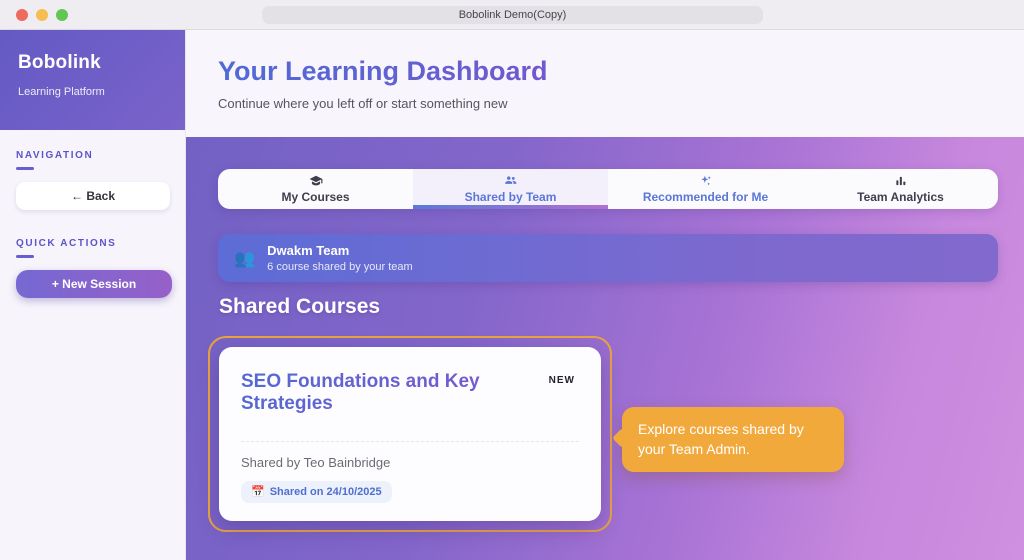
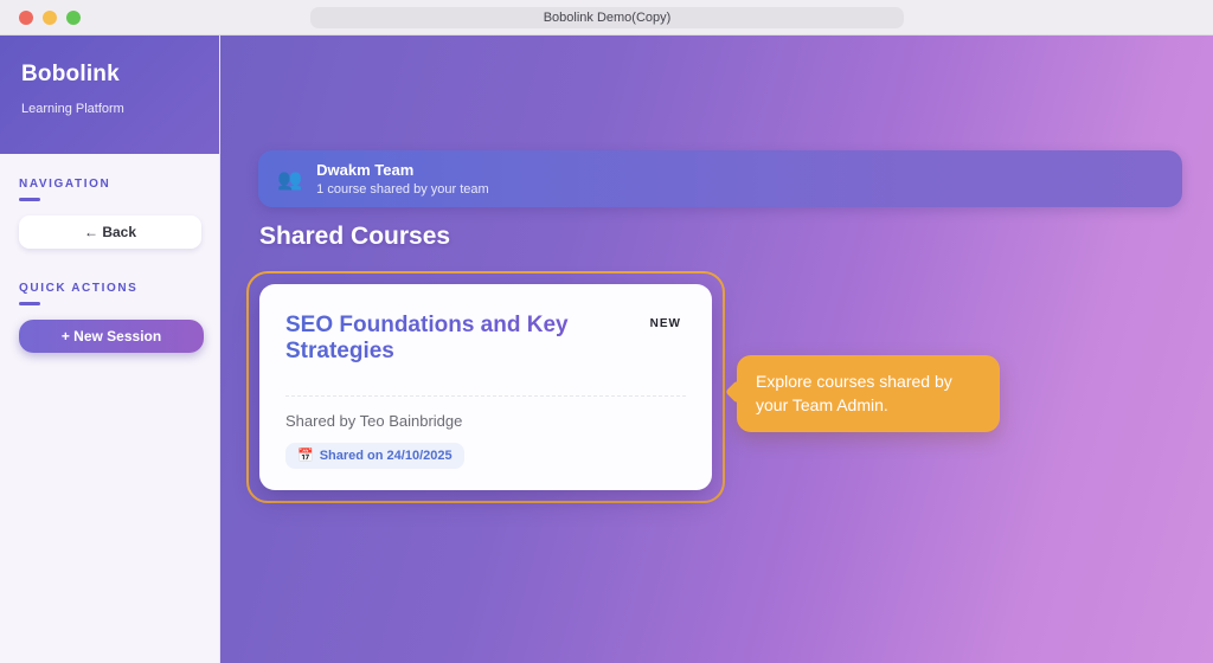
  Bobolink Demo(Copy)
  Bobolink
  Learning Platform
  NAVIGATION
  ← Back
  QUICK ACTIONS
  + New Session
- Your Learning Dashboard
- Continue where you left off or start something new
- My Courses
- Shared by Team
- Recommended for Me
- Team Analytics
  👥
  Dwakm Team
- 6 course shared by your team
+ 1 course shared by your team
  Shared Courses
  SEO Foundations and Key Strategies
  NEW
  Shared by Teo Bainbridge
  📅
  Shared on 24/10/2025
  Explore courses shared by your Team Admin.
